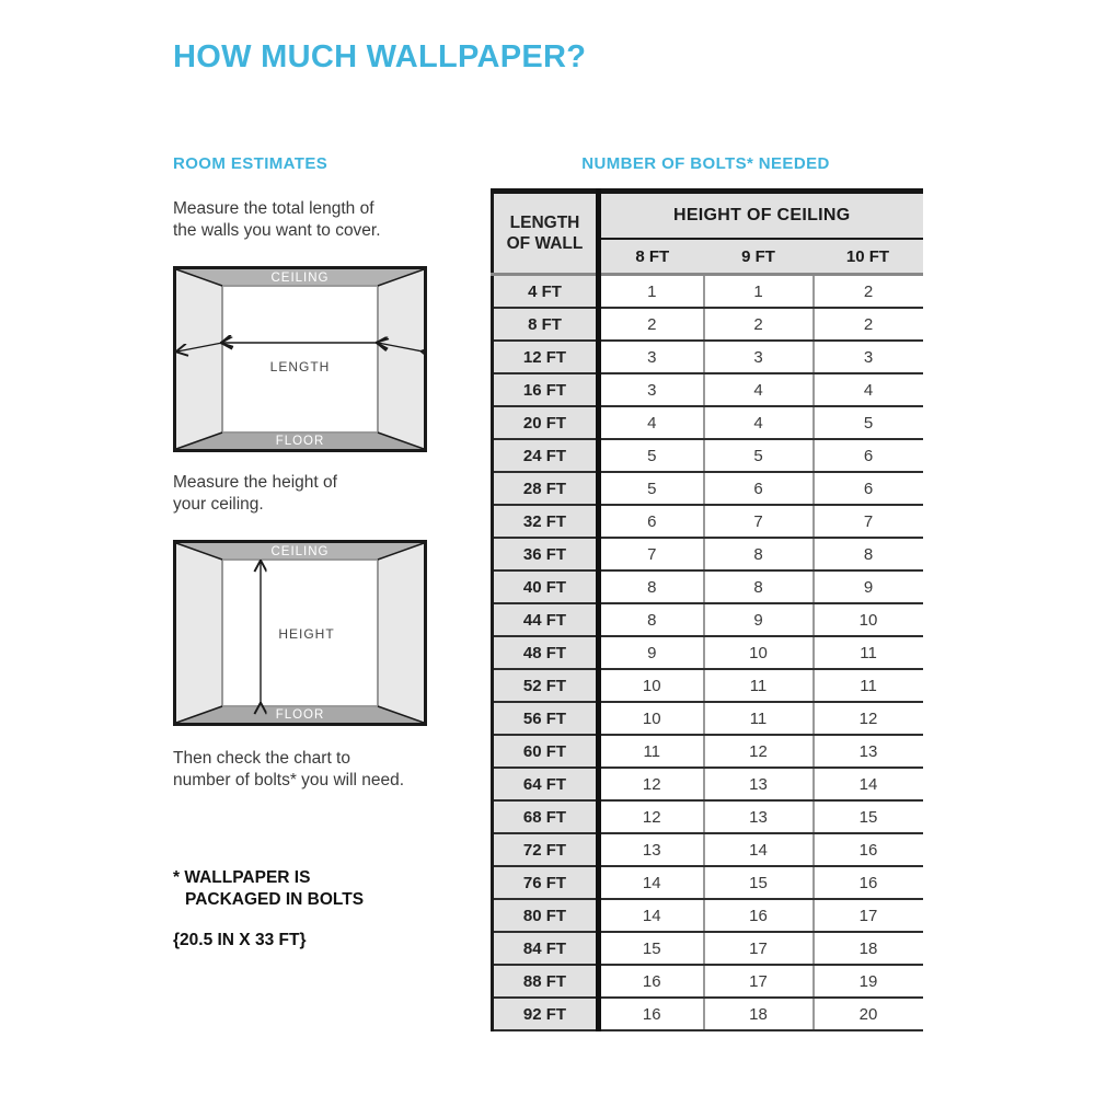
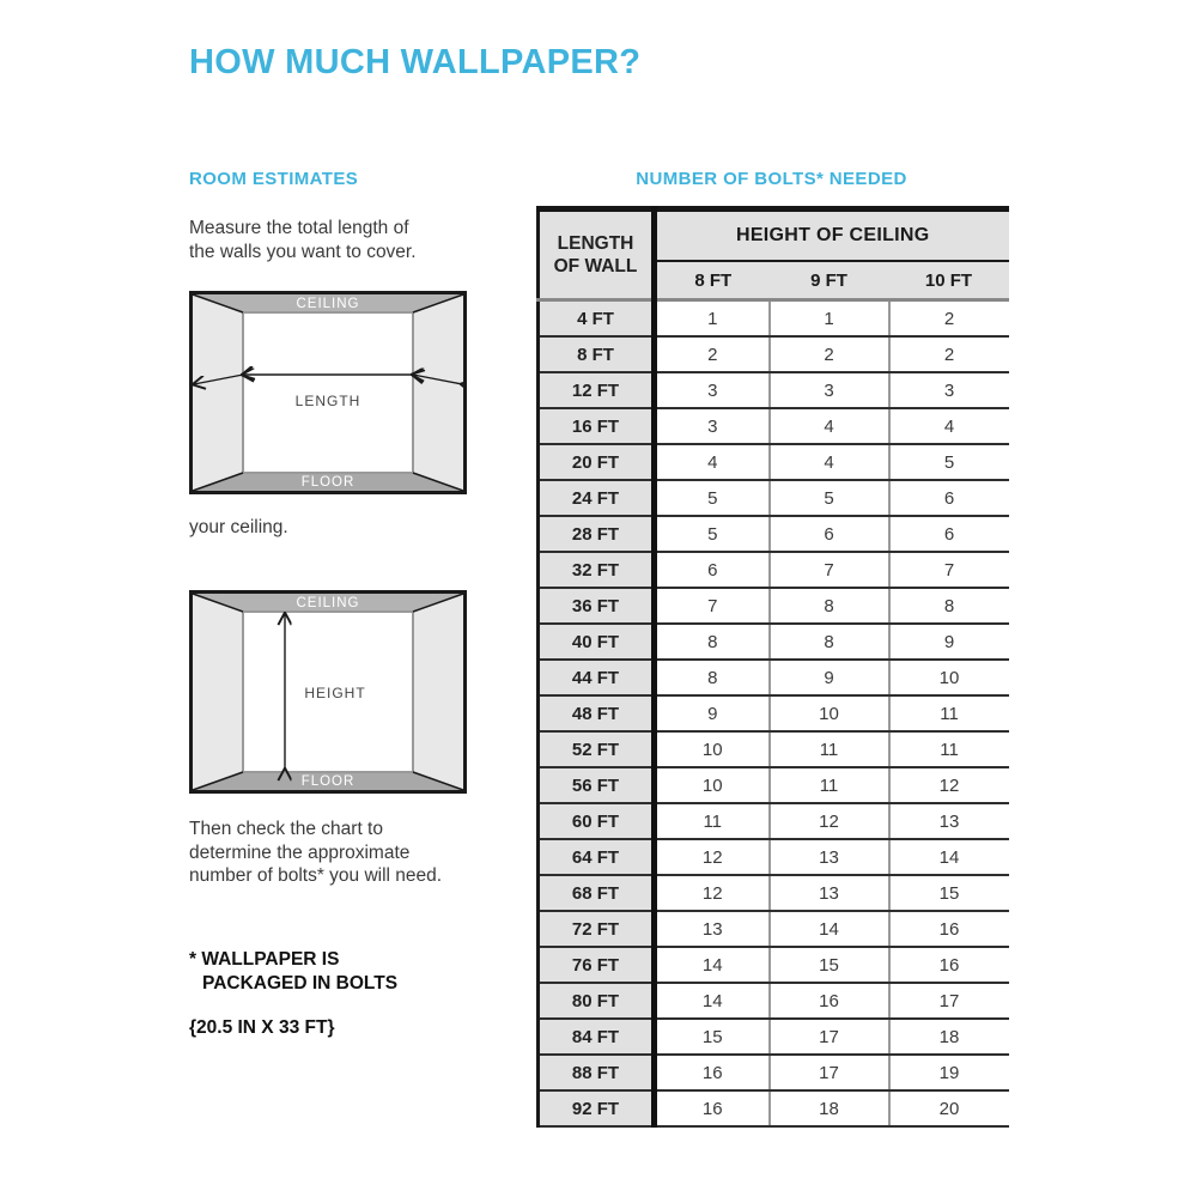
  HOW MUCH WALLPAPER?
  ROOM ESTIMATES
  NUMBER OF BOLTS* NEEDED
  Measure the total length of
  the walls you want to cover.
  CEILING
  FLOOR
  LENGTH
- Measure the height of
  your ceiling.
  CEILING
  FLOOR
  HEIGHT
  Then check the chart to
+ determine the approximate
  number of bolts* you will need.
  * WALLPAPER IS
  PACKAGED IN BOLTS
  {20.5 IN X 33 FT}
  LENGTH OF WALL	HEIGHT OF CEILING
  8 FT	9 FT	10 FT
  4 FT	1	1	2
  8 FT	2	2	2
  12 FT	3	3	3
  16 FT	3	4	4
  20 FT	4	4	5
  24 FT	5	5	6
  28 FT	5	6	6
  32 FT	6	7	7
  36 FT	7	8	8
  40 FT	8	8	9
  44 FT	8	9	10
  48 FT	9	10	11
  52 FT	10	11	11
  56 FT	10	11	12
  60 FT	11	12	13
  64 FT	12	13	14
  68 FT	12	13	15
  72 FT	13	14	16
  76 FT	14	15	16
  80 FT	14	16	17
  84 FT	15	17	18
  88 FT	16	17	19
  92 FT	16	18	20
